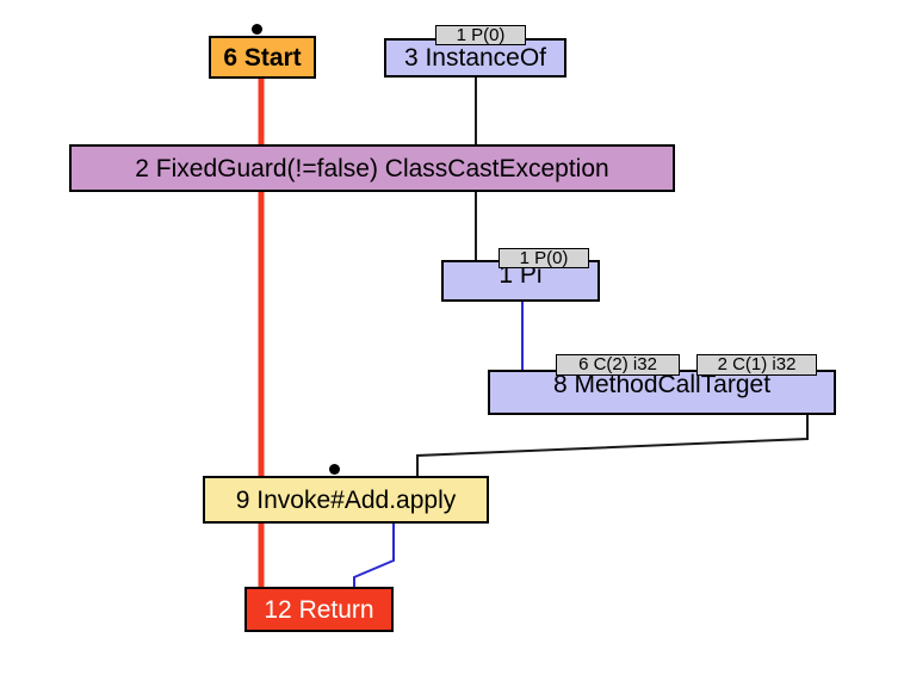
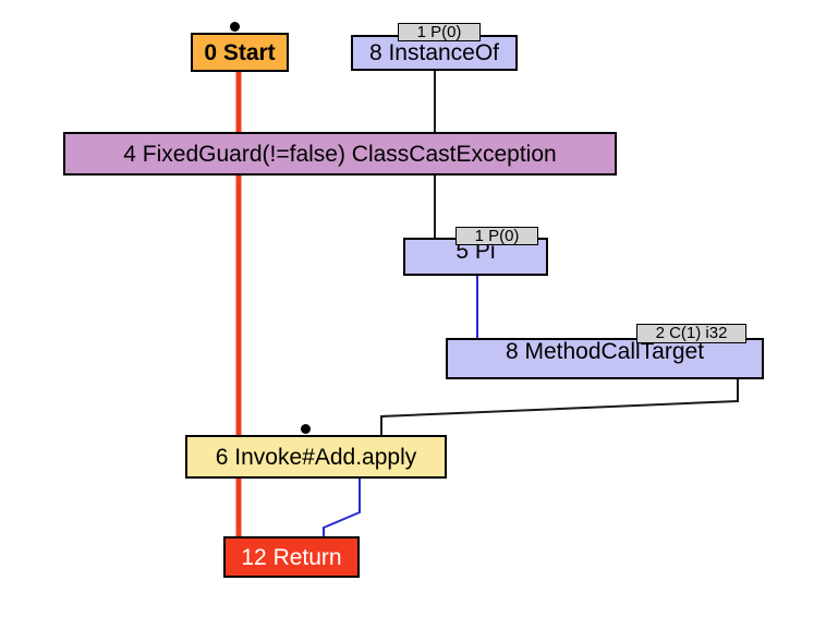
- 6 Start
+ 0 Start
- 3 InstanceOf
+ 8 InstanceOf
- 2 FixedGuard(!=false) ClassCastException
+ 4 FixedGuard(!=false) ClassCastException
- 1 Pi
+ 5 Pi
  8 MethodCallTarget
- 9 Invoke#Add.apply
+ 6 Invoke#Add.apply
  12 Return
  1 P(0)
  1 P(0)
- 6 C(2) i32
  2 C(1) i32
